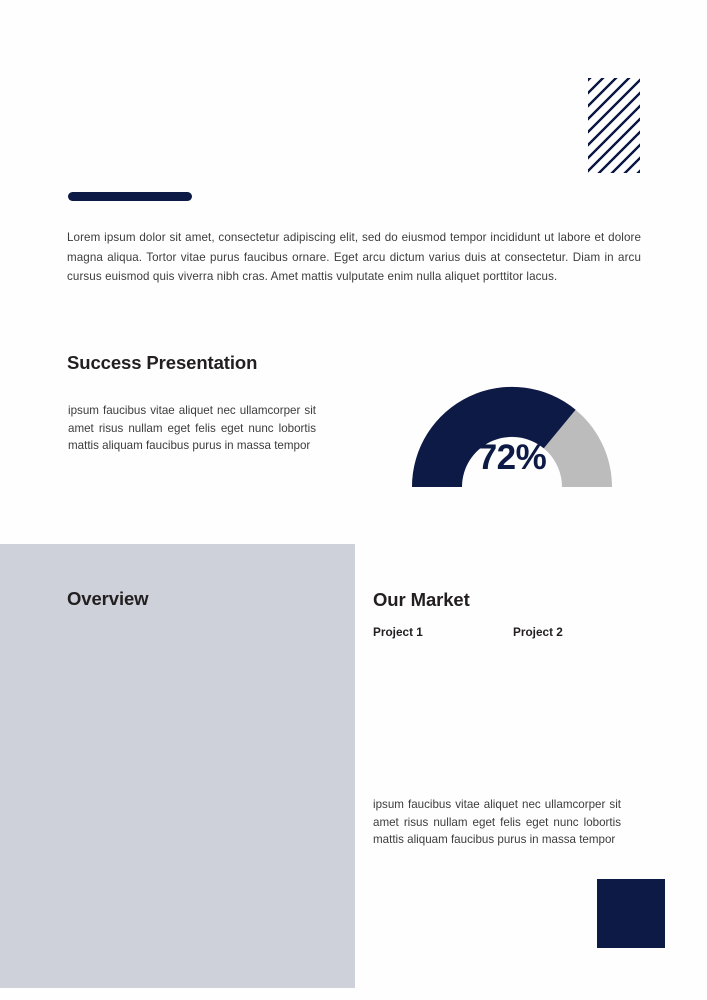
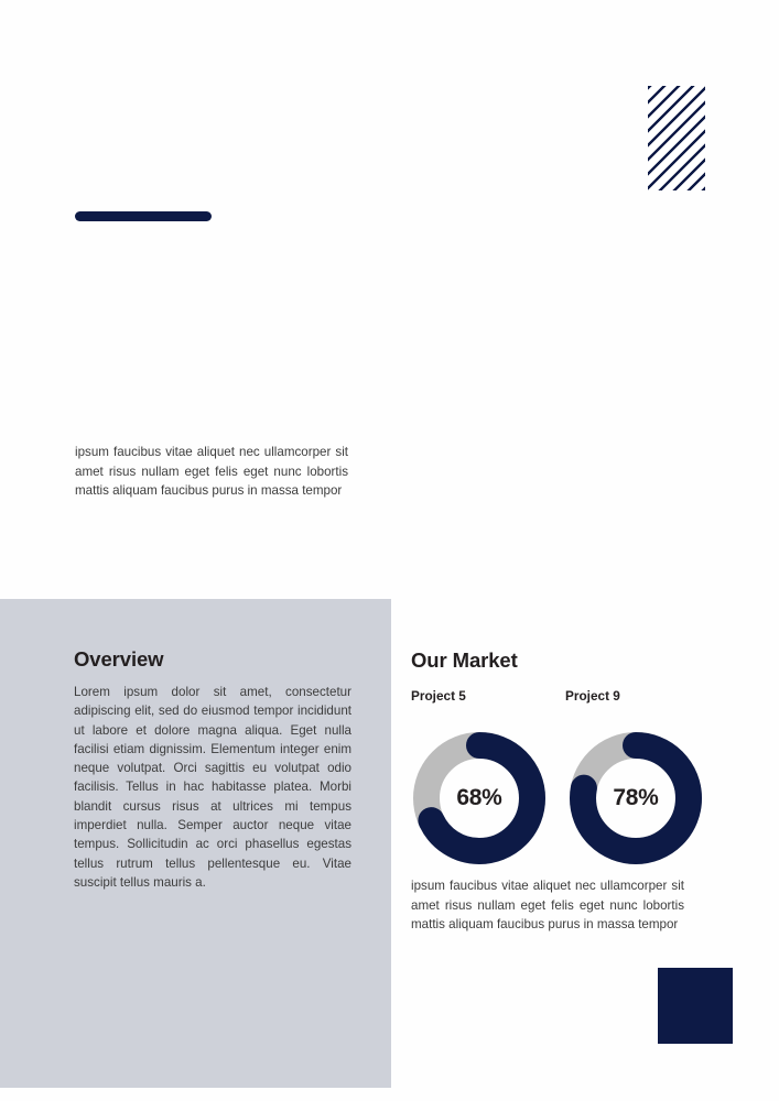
- Lorem ipsum dolor sit amet, consectetur adipiscing elit, sed do eiusmod tempor incididunt ut labore et dolore magna aliqua. Tortor vitae purus faucibus ornare. Eget arcu dictum varius duis at consectetur. Diam in arcu cursus euismod quis viverra nibh cras. Amet mattis vulputate enim nulla aliquet porttitor lacus.
- Success Presentation
  ipsum faucibus vitae aliquet nec ullamcorper sit amet risus nullam eget felis eget nunc lobortis mattis aliquam faucibus purus in massa tempor
- 72%
  Overview
+ Lorem ipsum dolor sit amet, consectetur adipiscing elit, sed do eiusmod tempor incididunt ut labore et dolore magna aliqua. Eget nulla facilisi etiam dignissim. Elementum integer enim neque volutpat. Orci sagittis eu volutpat odio facilisis. Tellus in hac habitasse platea. Morbi blandit cursus risus at ultrices mi tempus imperdiet nulla. Semper auctor neque vitae tempus. Sollicitudin ac orci phasellus egestas tellus rutrum tellus pellentesque eu. Vitae suscipit tellus mauris a.
  Our Market
- Project 1
+ Project 5
- Project 2
+ Project 9
+ 68%
+ 78%
  ipsum faucibus vitae aliquet nec ullamcorper sit amet risus nullam eget felis eget nunc lobortis mattis aliquam faucibus purus in massa tempor
